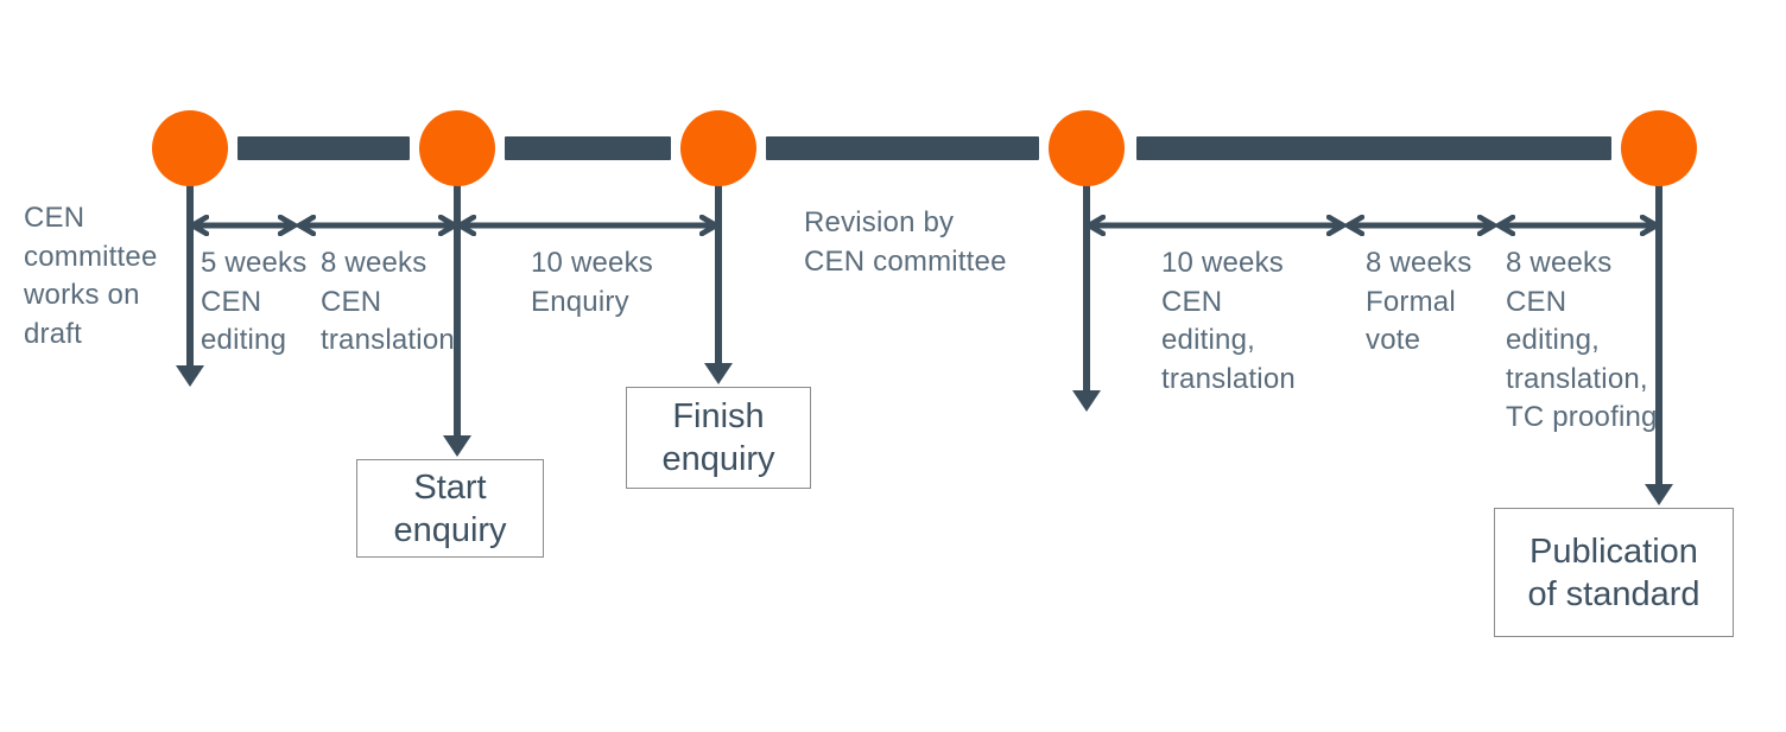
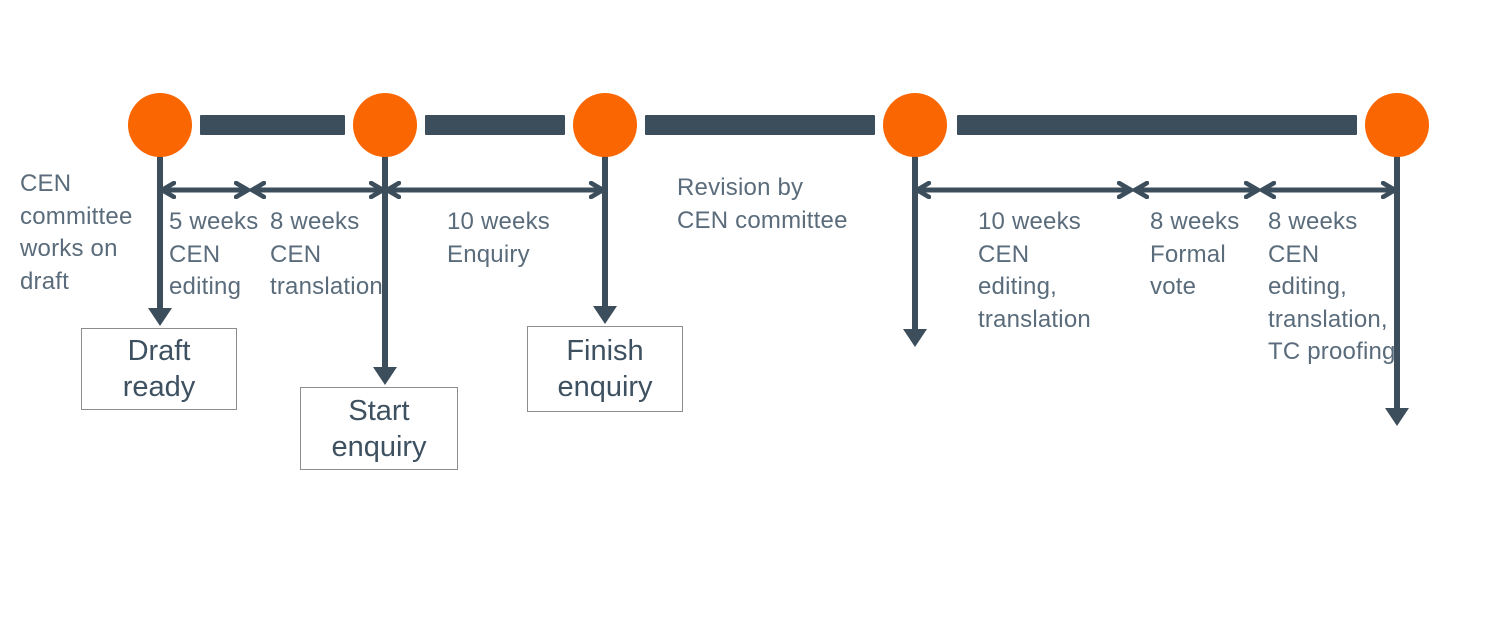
  CEN
  committee
  works on
  draft
  Revision by
  CEN committee
  5 weeks
  CEN
  editing
  8 weeks
  CEN
  translation
  10 weeks
  Enquiry
  10 weeks
  CEN
  editing,
  translation
  8 weeks
  Formal
  vote
  8 weeks
  CEN
  editing,
  translation,
  TC proofing
+ Draft
+ ready
  Start
  enquiry
  Finish
  enquiry
- Publication
- of standard
